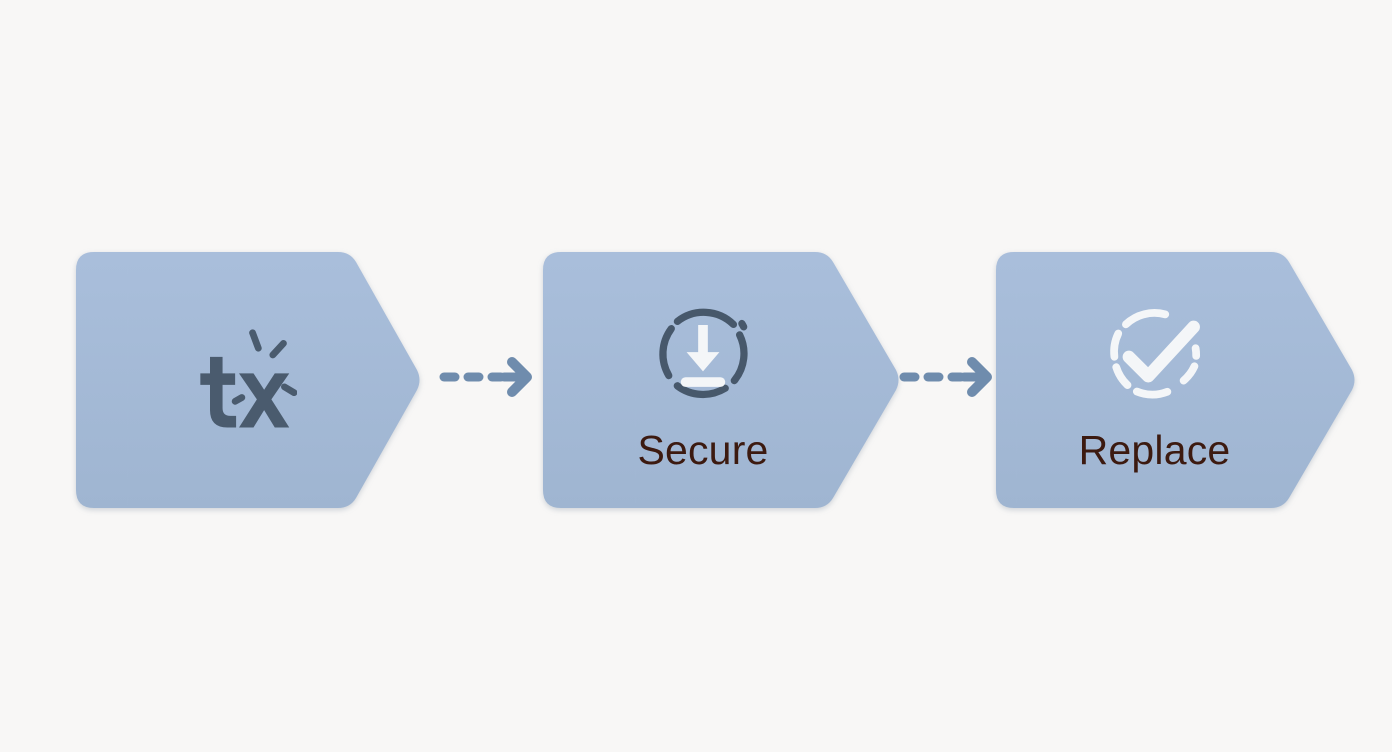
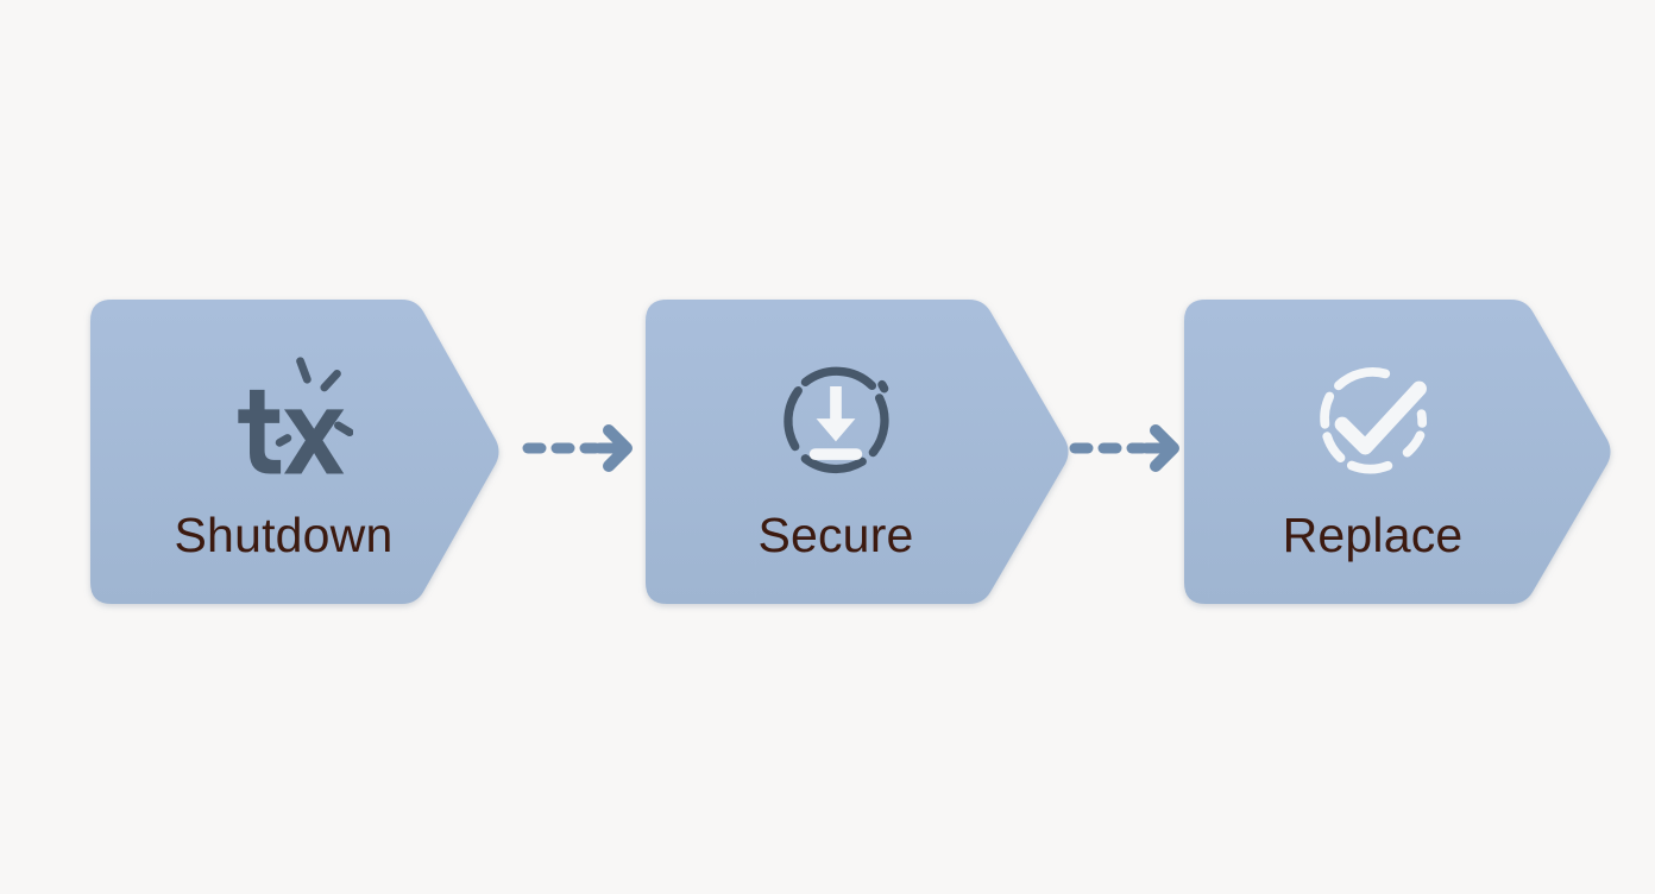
+ Shutdown
  Secure
  Replace
